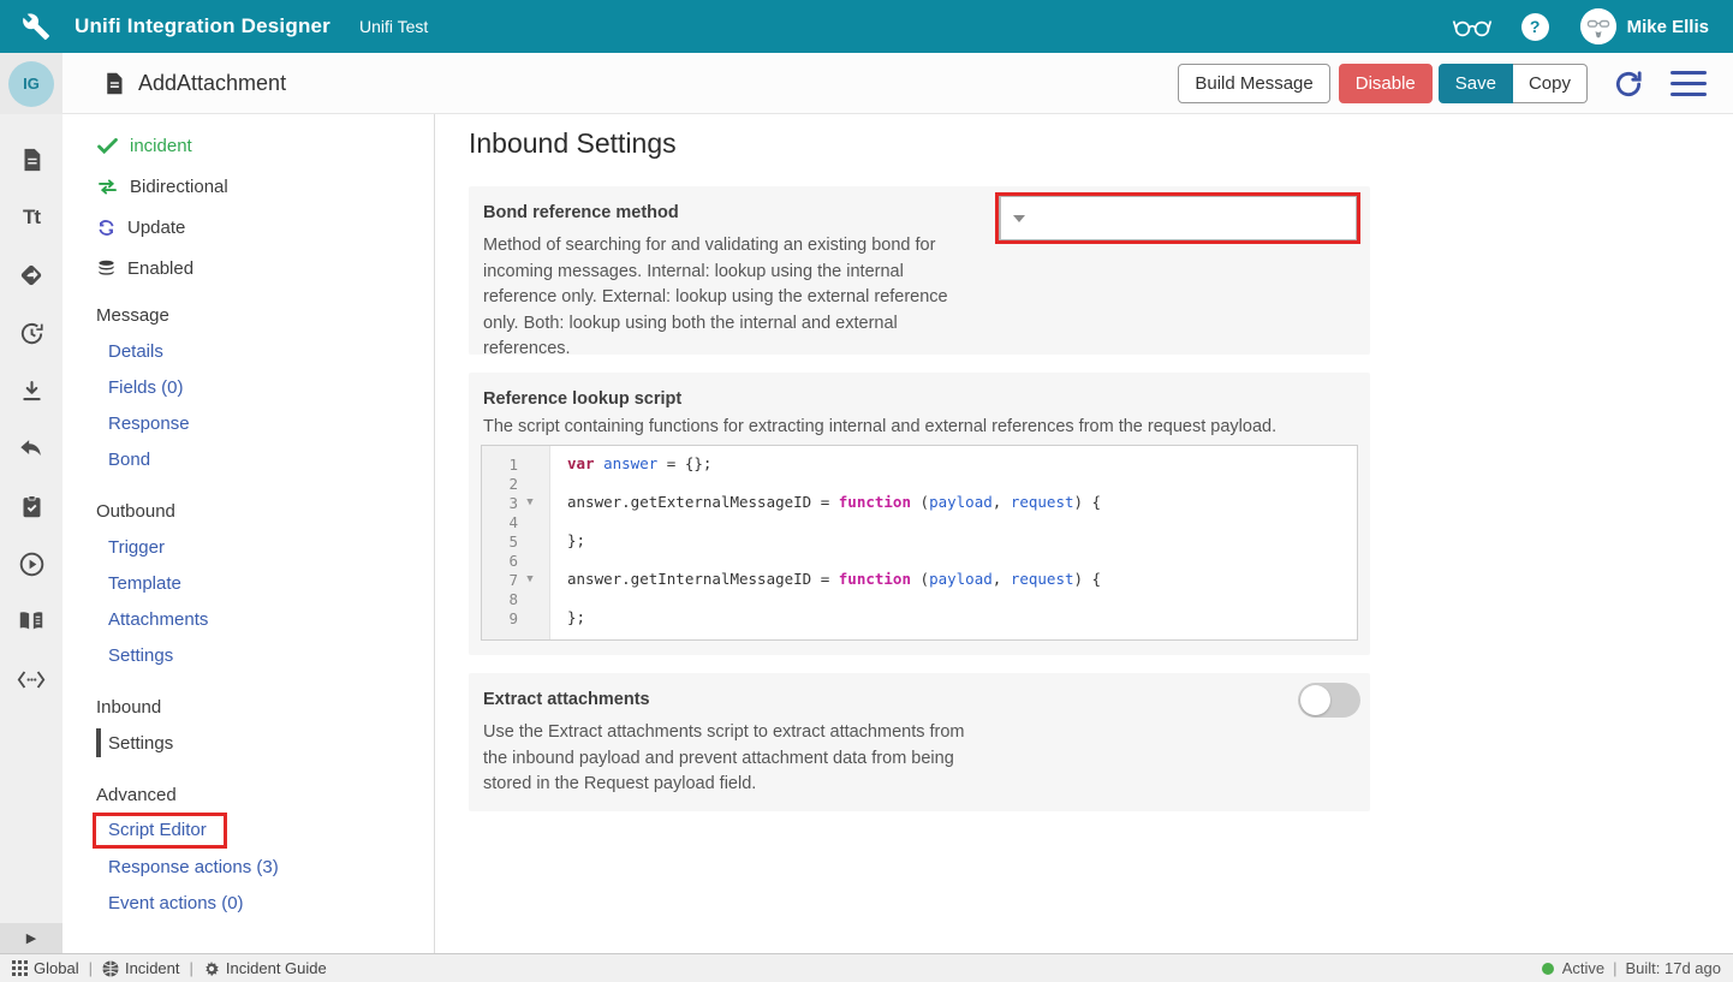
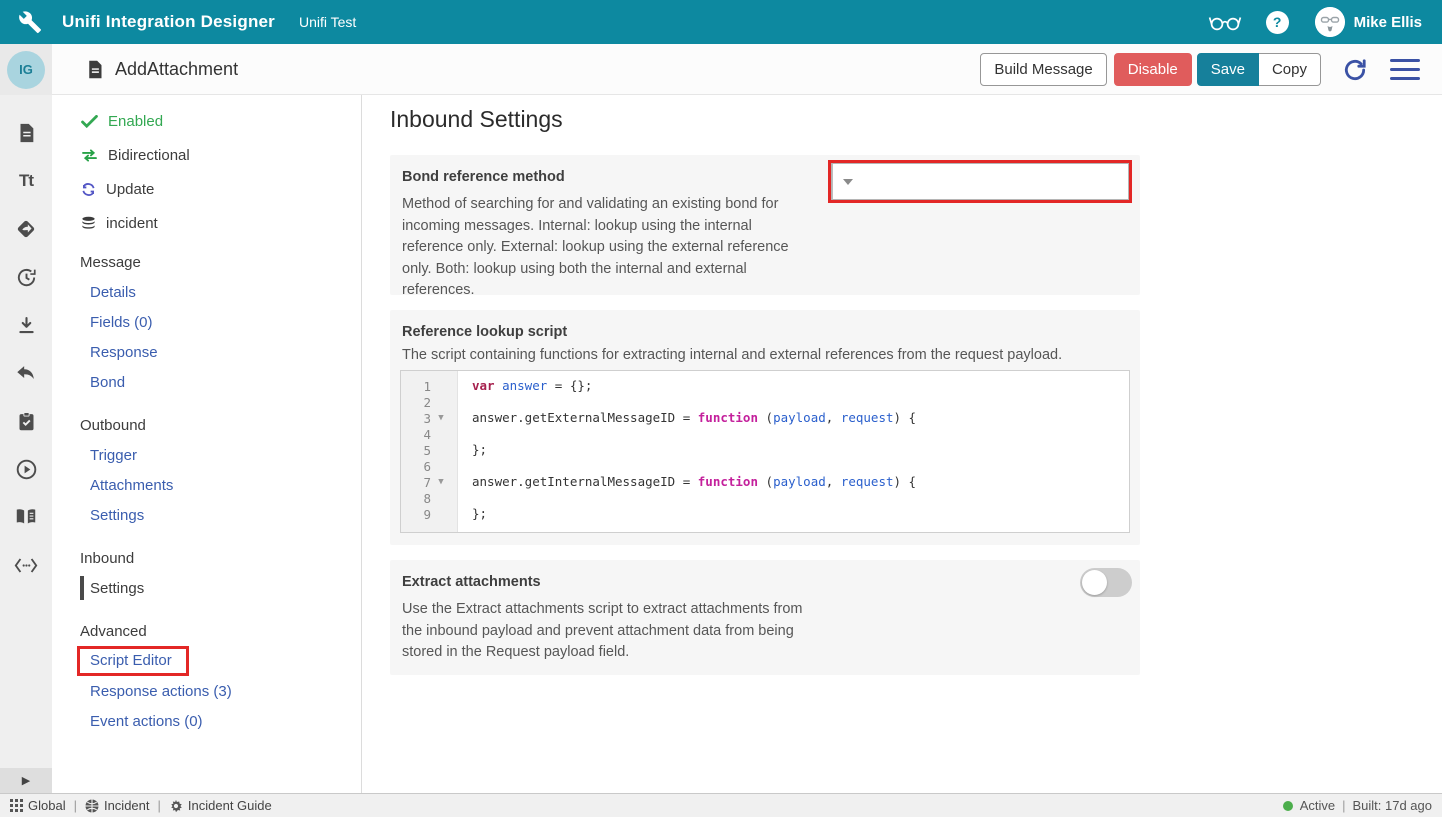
  Unifi Integration Designer
  Unifi Test
  ?
  Mike Ellis
  IG
  AddAttachment
  Build Message
  Disable
  Save
  Copy
  Tt
  ▶
- incident
+ Enabled
  Bidirectional
  Update
- Enabled
+ incident
  Message
  Details
  Fields (0)
  Response
  Bond
  Outbound
  Trigger
- Template
  Attachments
  Settings
  Inbound
  Settings
  Advanced
  Script Editor
  Response actions (3)
  Event actions (0)
  Inbound Settings
  Bond reference method
  Method of searching for and validating an existing bond for incoming messages. Internal: lookup using the internal reference only. External: lookup using the external reference only. Both: lookup using both the internal and external references.
  Reference lookup script
  The script containing functions for extracting internal and external references from the request payload.
  1
  2
  3
  ▼
  4
  5
  6
  7
  ▼
  8
  9
  var answer = {};
  answer.getExternalMessageID = function (payload, request) {
  };
  answer.getInternalMessageID = function (payload, request) {
  };
  Extract attachments
  Use the Extract attachments script to extract attachments from the inbound payload and prevent attachment data from being stored in the Request payload field.
  Global
  |
  Incident
  |
  Incident Guide
  Active
  |
  Built: 17d ago
